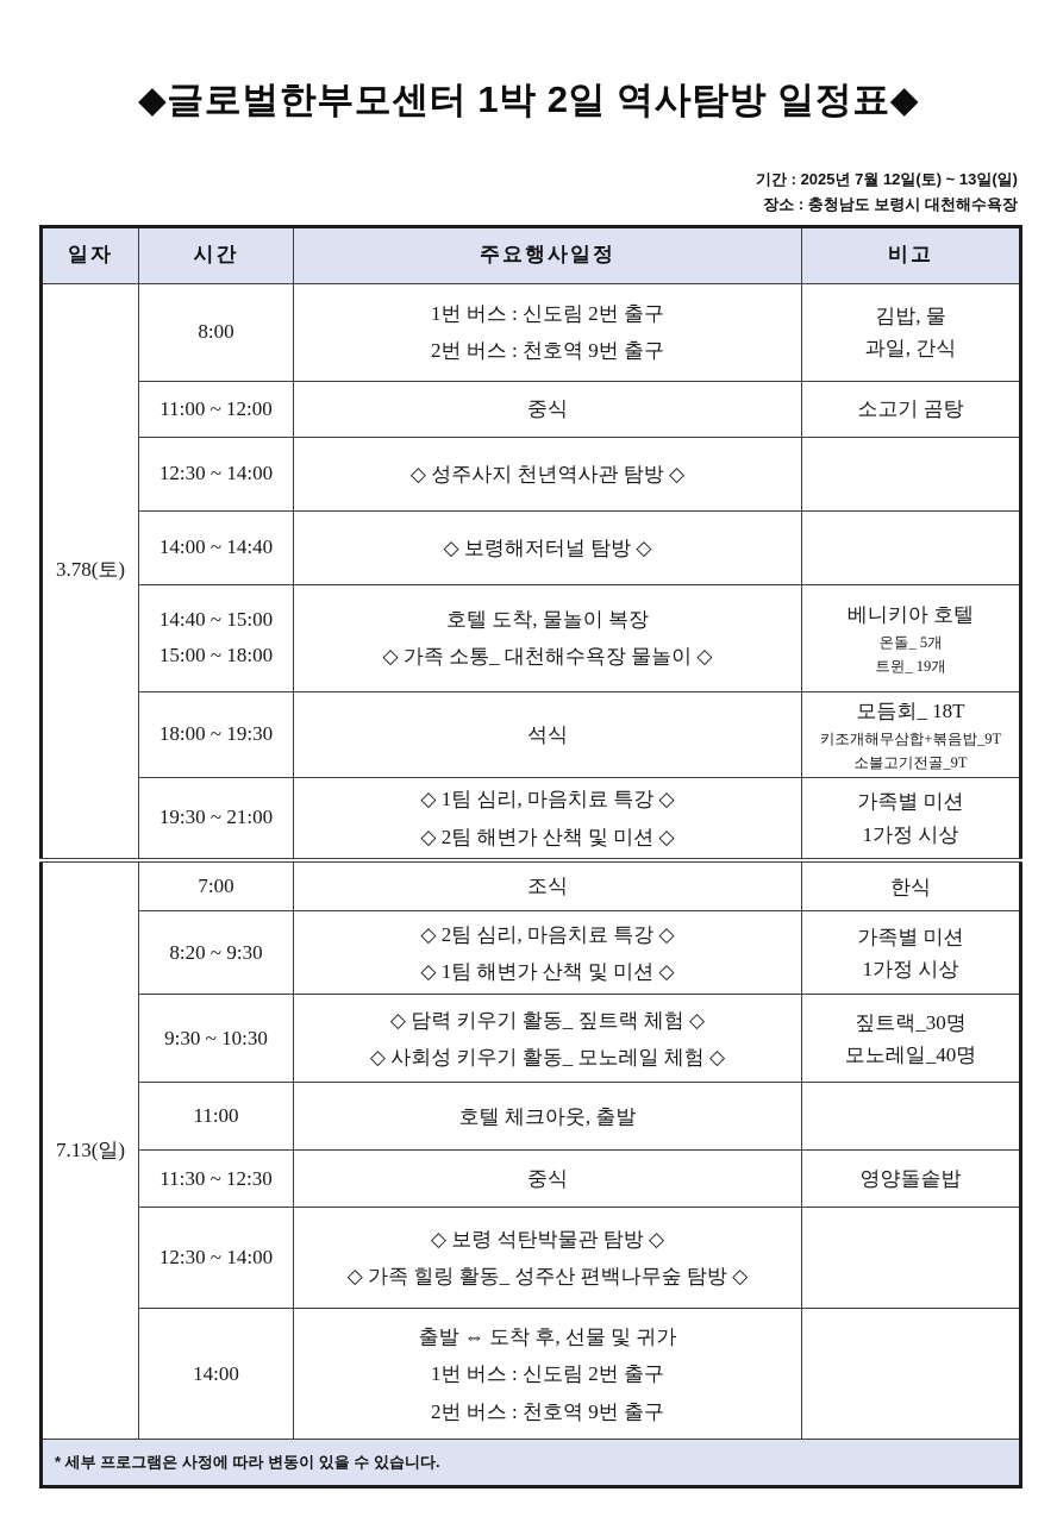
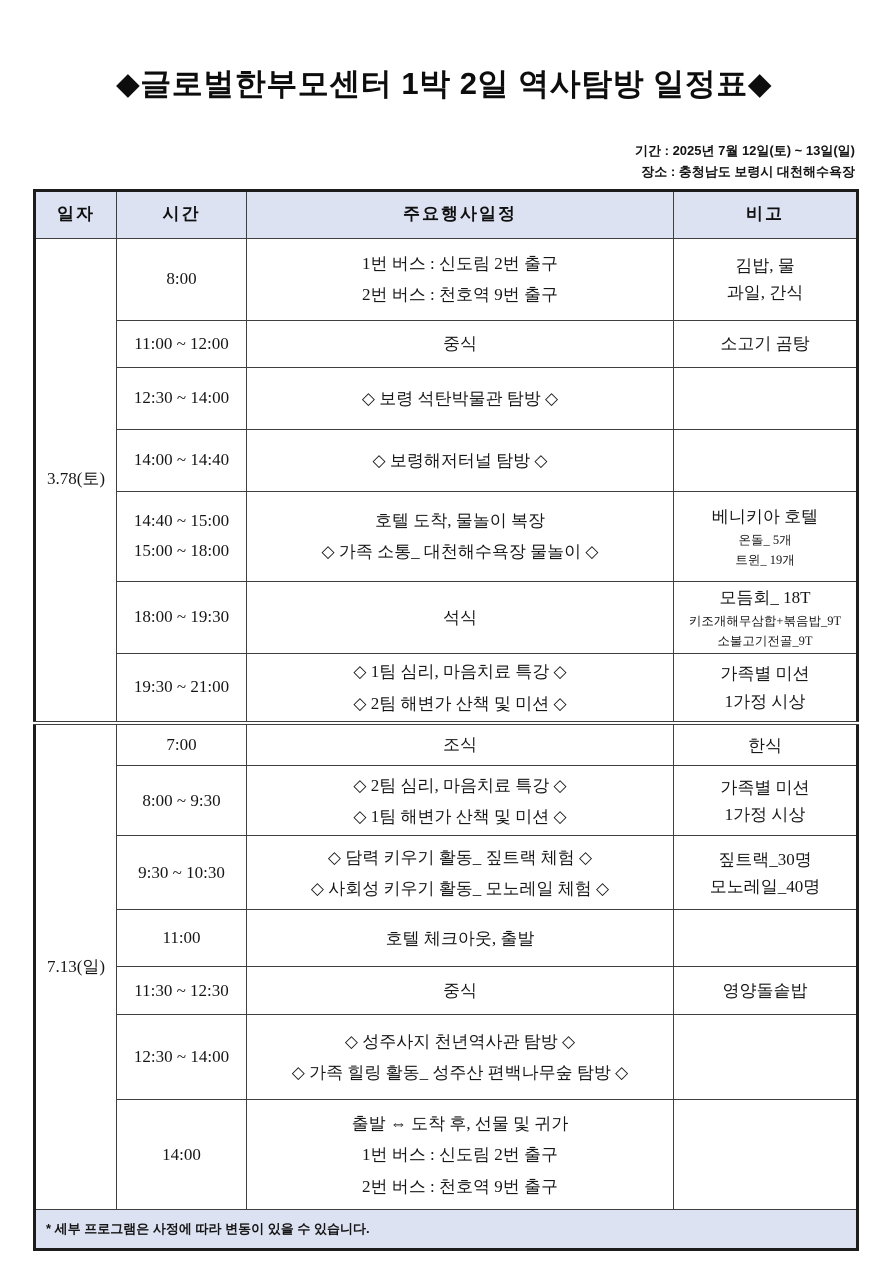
  ◆글로벌한부모센터 1박 2일 역사탐방 일정표◆
  기간 : 2025년 7월 12일(토) ~ 13일(일)
  장소 : 충청남도 보령시 대천해수욕장
  일자	시간	주요행사일정	비고
  3.78(토)	8:00	1번 버스 : 신도림 2번 출구 2번 버스 : 천호역 9번 출구	김밥, 물 과일, 간식
  11:00 ~ 12:00	중식	소고기 곰탕
- 12:30 ~ 14:00	◇ 성주사지 천년역사관 탐방 ◇
+ 12:30 ~ 14:00	◇ 보령 석탄박물관 탐방 ◇
  14:00 ~ 14:40	◇ 보령해저터널 탐방 ◇
  14:40 ~ 15:00 15:00 ~ 18:00	호텔 도착, 물놀이 복장 ◇ 가족 소통_ 대천해수욕장 물놀이 ◇	베니키아 호텔 온돌_ 5개 트윈_ 19개
  18:00 ~ 19:30	석식	모듬회_ 18T 키조개해무삼합+볶음밥_9T 소불고기전골_9T
  19:30 ~ 21:00	◇ 1팀 심리, 마음치료 특강 ◇ ◇ 2팀 해변가 산책 및 미션 ◇	가족별 미션 1가정 시상
  7.13(일)	7:00	조식	한식
- 8:20 ~ 9:30	◇ 2팀 심리, 마음치료 특강 ◇ ◇ 1팀 해변가 산책 및 미션 ◇	가족별 미션 1가정 시상
+ 8:00 ~ 9:30	◇ 2팀 심리, 마음치료 특강 ◇ ◇ 1팀 해변가 산책 및 미션 ◇	가족별 미션 1가정 시상
  9:30 ~ 10:30	◇ 담력 키우기 활동_ 짚트랙 체험 ◇ ◇ 사회성 키우기 활동_ 모노레일 체험 ◇	짚트랙_30명 모노레일_40명
  11:00	호텔 체크아웃, 출발
  11:30 ~ 12:30	중식	영양돌솥밥
- 12:30 ~ 14:00	◇ 보령 석탄박물관 탐방 ◇ ◇ 가족 힐링 활동_ 성주산 편백나무숲 탐방 ◇
+ 12:30 ~ 14:00	◇ 성주사지 천년역사관 탐방 ◇ ◇ 가족 힐링 활동_ 성주산 편백나무숲 탐방 ◇
  14:00	출발 ⇔ 도착 후, 선물 및 귀가 1번 버스 : 신도림 2번 출구 2번 버스 : 천호역 9번 출구
  * 세부 프로그램은 사정에 따라 변동이 있을 수 있습니다.
